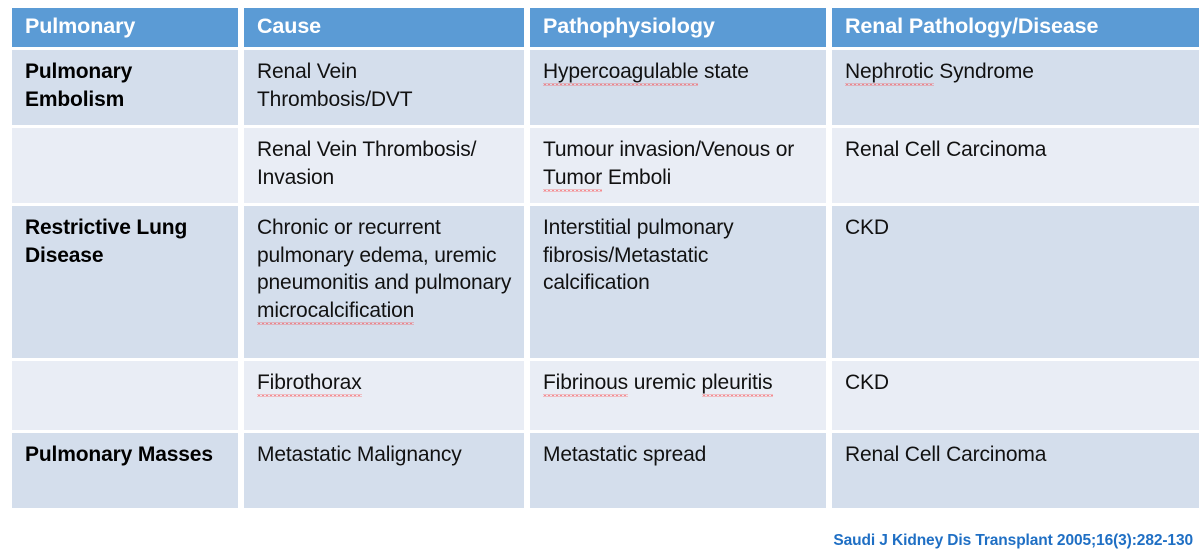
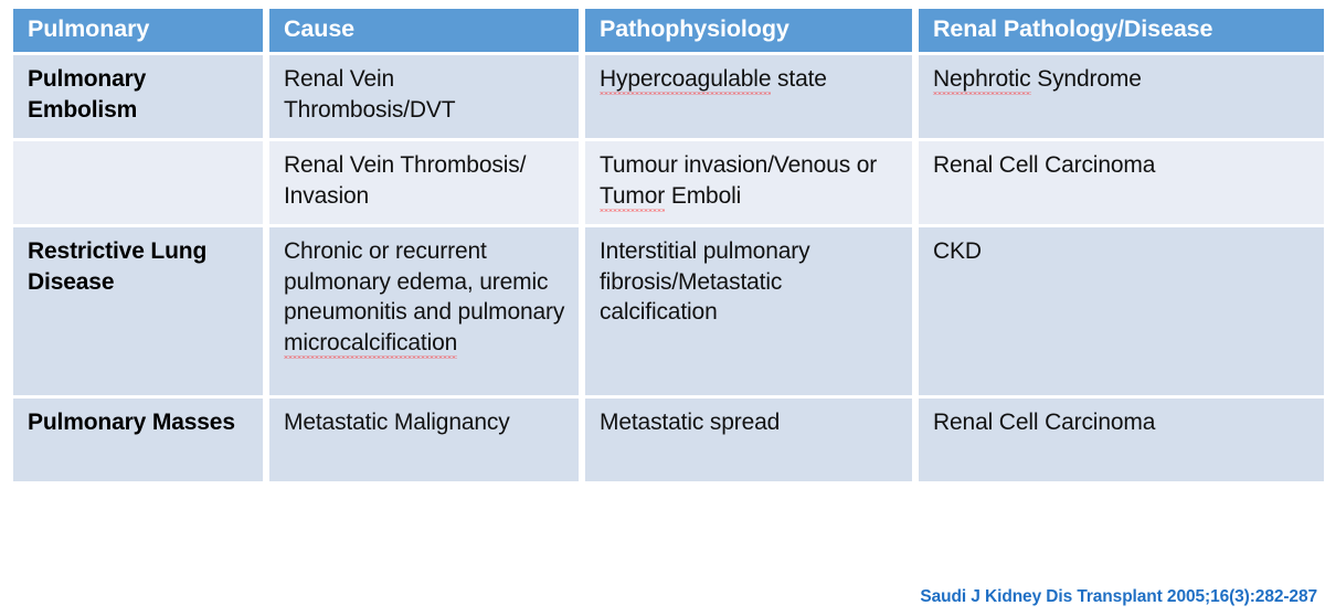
  Pulmonary	Cause	Pathophysiology	Renal Pathology/Disease
  Pulmonary Embolism	Renal Vein Thrombosis/DVT	Hypercoagulable state	Nephrotic Syndrome
  	Renal Vein Thrombosis/ Invasion	Tumour invasion/Venous or Tumor Emboli	Renal Cell Carcinoma
  Restrictive Lung Disease	Chronic or recurrent pulmonary edema, uremic pneumonitis and pulmonary microcalcification	Interstitial pulmonary fibrosis/Metastatic calcification	CKD
- 	Fibrothorax	Fibrinous uremic pleuritis	CKD
  Pulmonary Masses	Metastatic Malignancy	Metastatic spread	Renal Cell Carcinoma
- Saudi J Kidney Dis Transplant 2005;16(3):282-130
+ Saudi J Kidney Dis Transplant 2005;16(3):282-287
